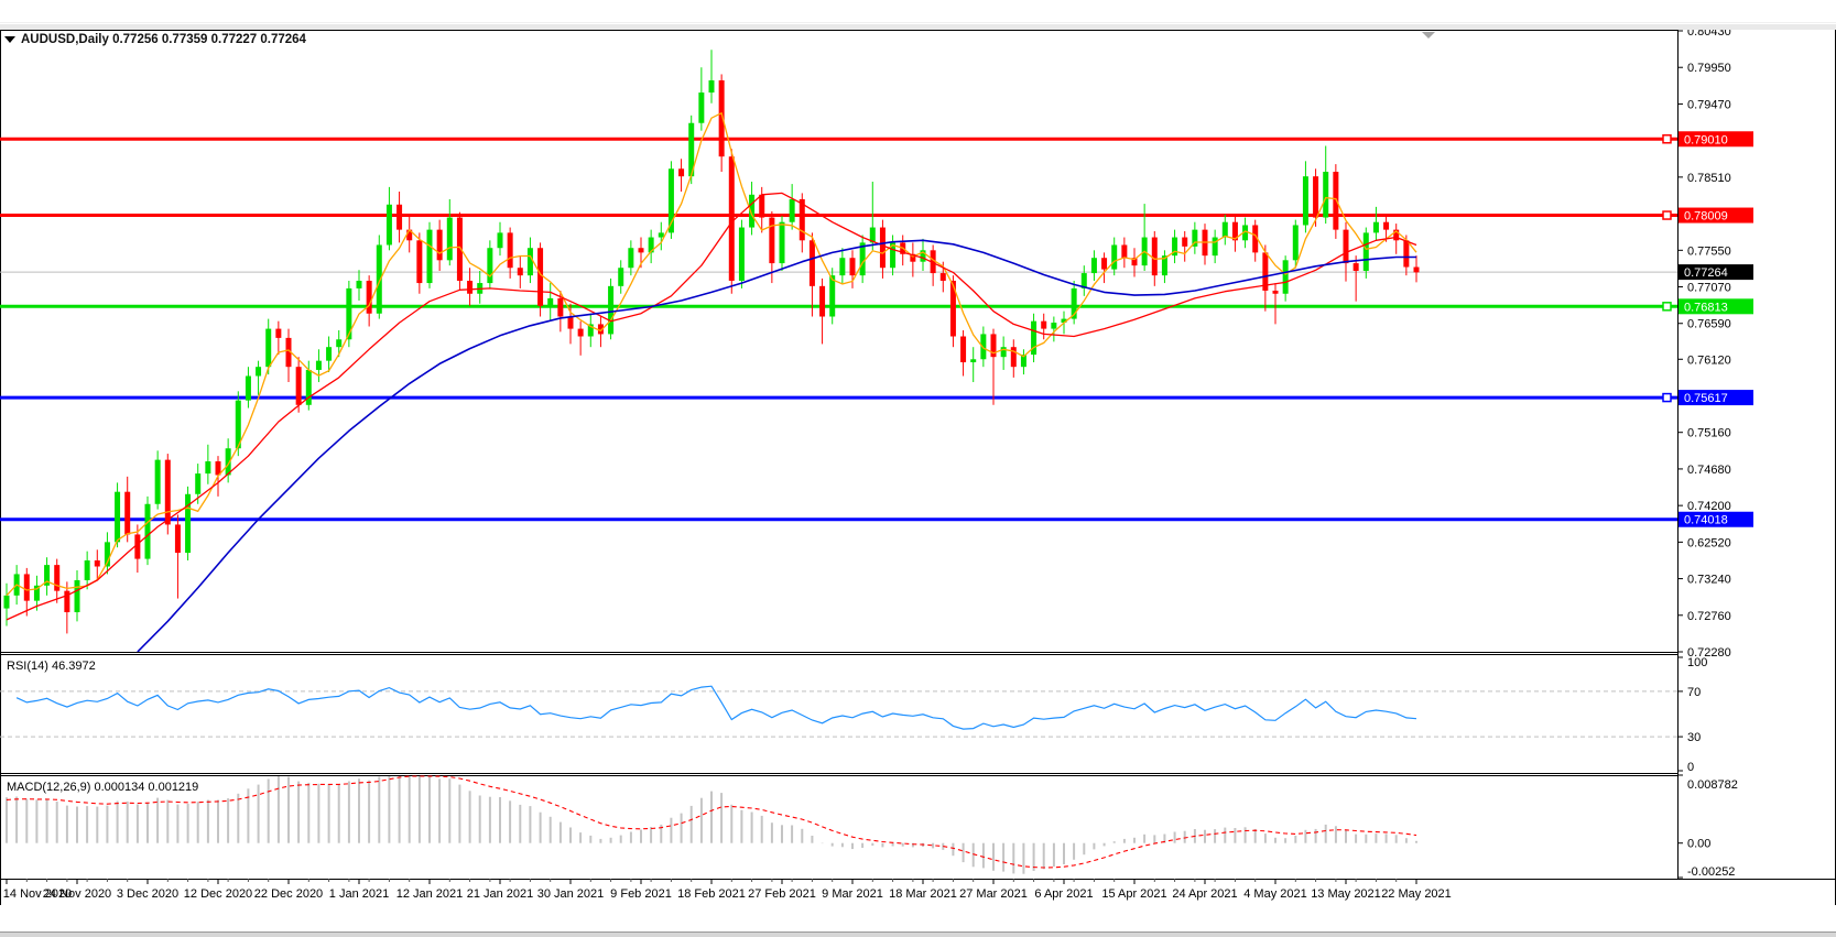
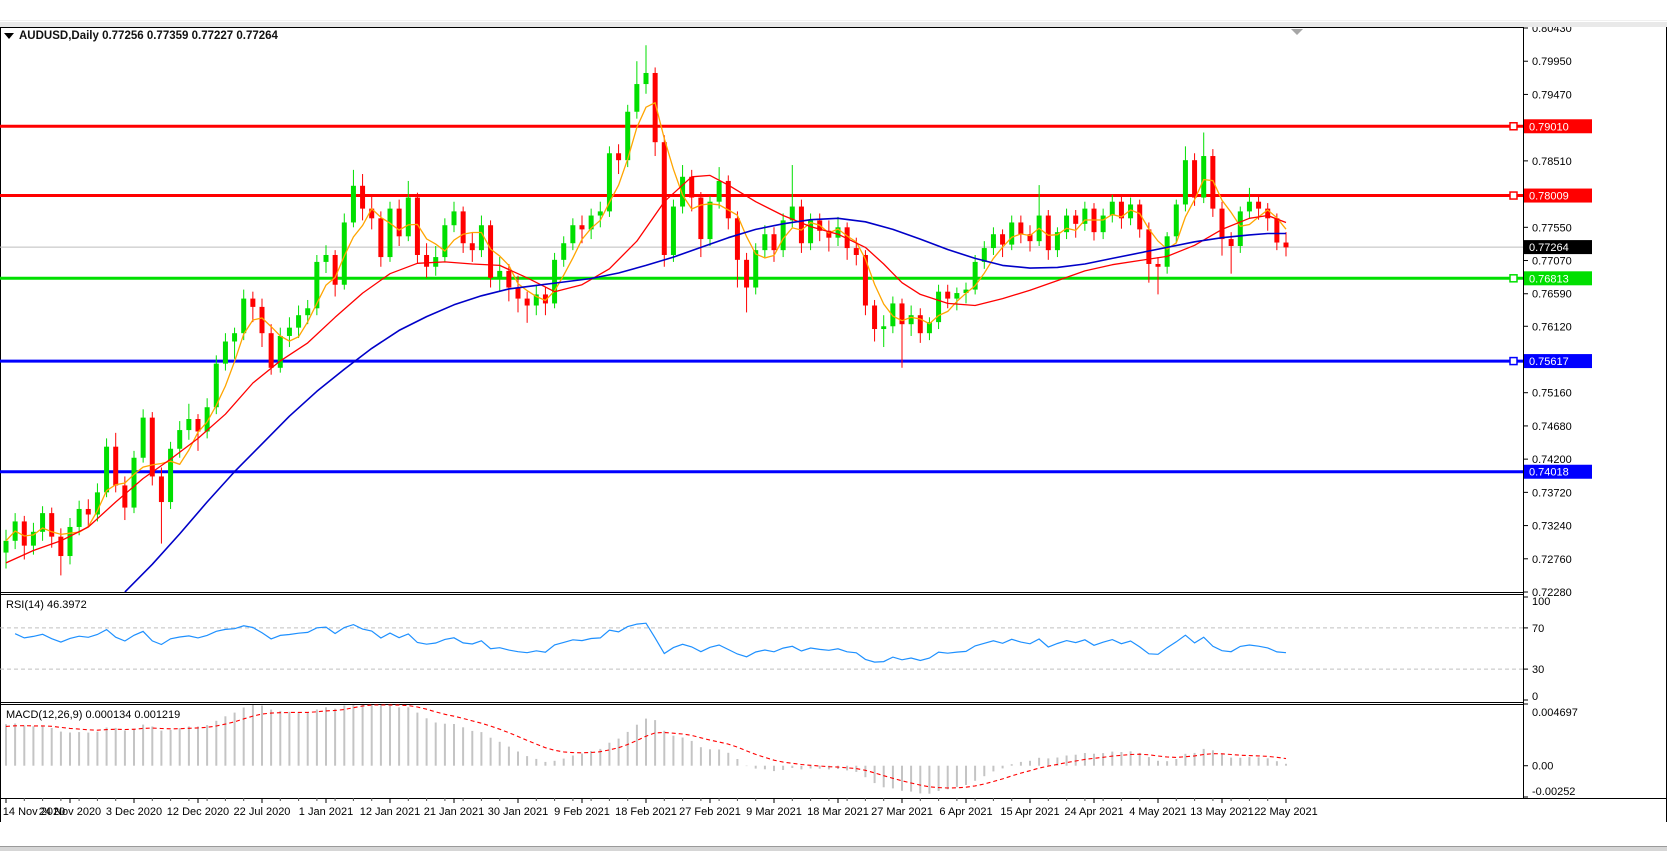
  0.80430
  0.79950
  0.79470
  0.78510
  0.77550
  0.77070
  0.76590
  0.76120
  0.75160
  0.74680
  0.74200
- 0.62520
+ 0.73720
  0.73240
  0.72760
  0.72280
  0.79010
  0.78009
  0.76813
  0.75617
  0.74018
  0.77264
  100
  70
  30
  0
- 0.008782
+ 0.004697
  0.00
  -0.00252
  14 Nov 2020
  24 Nov 2020
  3 Dec 2020
  12 Dec 2020
- 22 Dec 2020
+ 22 Jul 2020
  1 Jan 2021
  12 Jan 2021
  21 Jan 2021
  30 Jan 2021
  9 Feb 2021
  18 Feb 2021
  27 Feb 2021
  9 Mar 2021
  18 Mar 2021
  27 Mar 2021
  6 Apr 2021
  15 Apr 2021
  24 Apr 2021
  4 May 2021
  13 May 2021
  22 May 2021
  AUDUSD,Daily 0.77256 0.77359 0.77227 0.77264
  RSI(14) 46.3972
  MACD(12,26,9) 0.000134 0.001219
